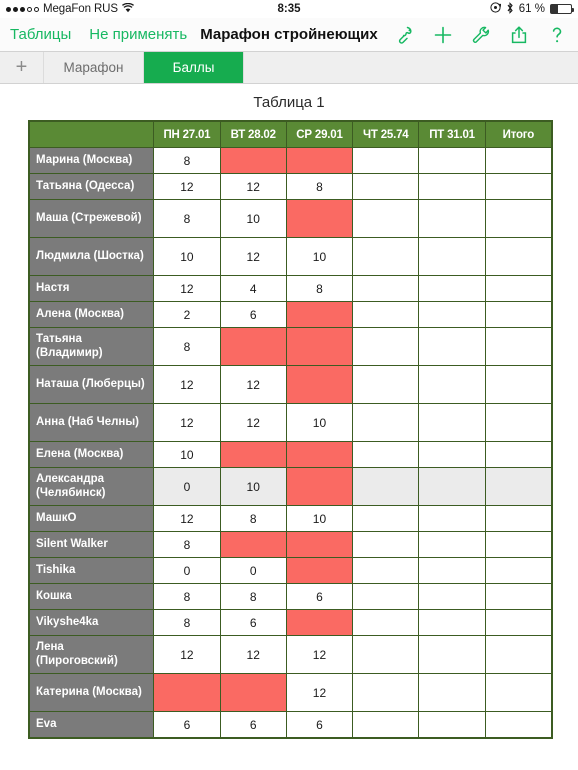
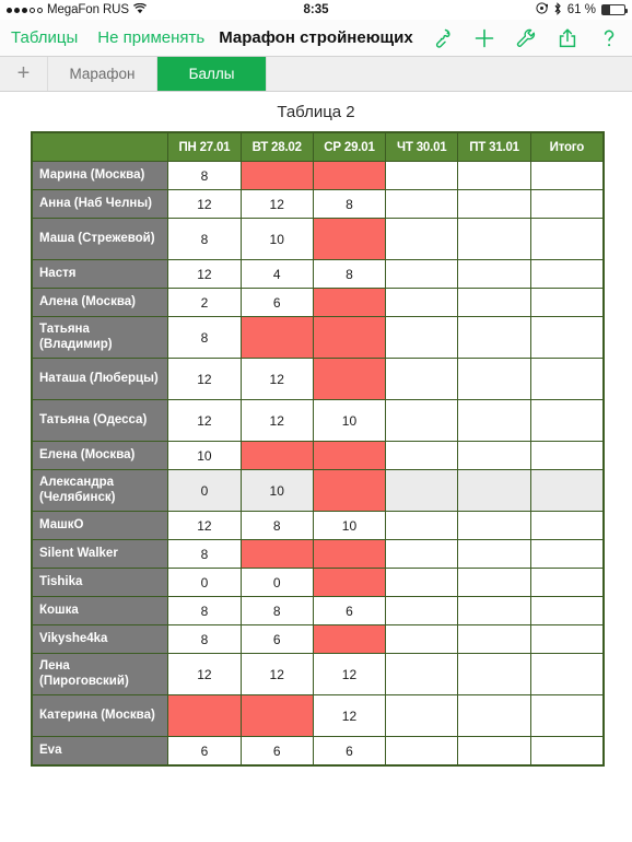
  MegaFon RUS
  8:35
  61 %
  Таблицы
  Не применять
  Марафон стройнеющих
  +
  Марафон
  Баллы
- Таблица 1
+ Таблица 2
- 	ПН 27.01	ВТ 28.02	СР 29.01	ЧТ 25.74	ПТ 31.01	Итого
+ 	ПН 27.01	ВТ 28.02	СР 29.01	ЧТ 30.01	ПТ 31.01	Итого
  Марина (Москва)	8
- Татьяна (Одесса)	12	12	8
+ Анна (Наб Челны)	12	12	8
  Маша (Стрежевой)	8	10
- Людмила (Шостка)	10	12	10
  Настя	12	4	8
  Алена (Москва)	2	6
  Татьяна (Владимир)	8
  Наташа (Люберцы)	12	12
- Анна (Наб Челны)	12	12	10
+ Татьяна (Одесса)	12	12	10
  Елена (Москва)	10
  Александра (Челябинск)	0	10
  МашкО	12	8	10
  Silent Walker	8
  Tishika	0	0
  Кошка	8	8	6
  Vikyshe4ka	8	6
  Лена (Пироговский)	12	12	12
  Катерина (Москва)			12
  Eva	6	6	6
